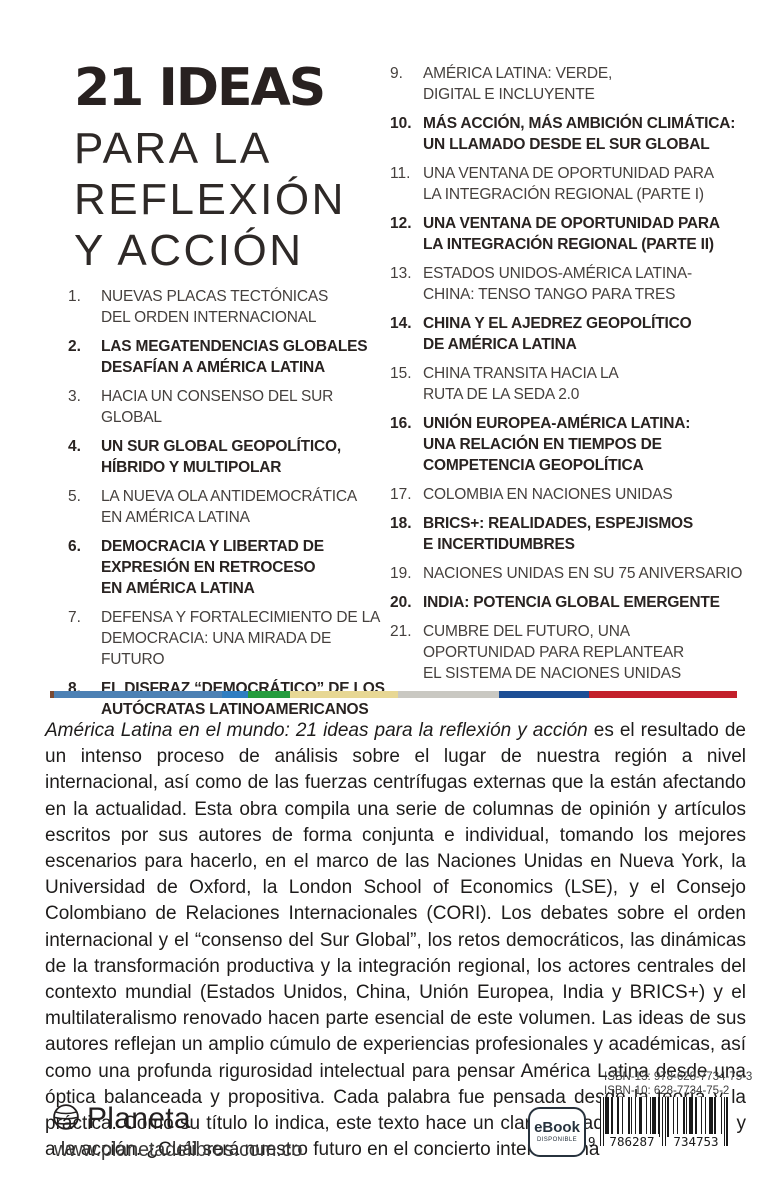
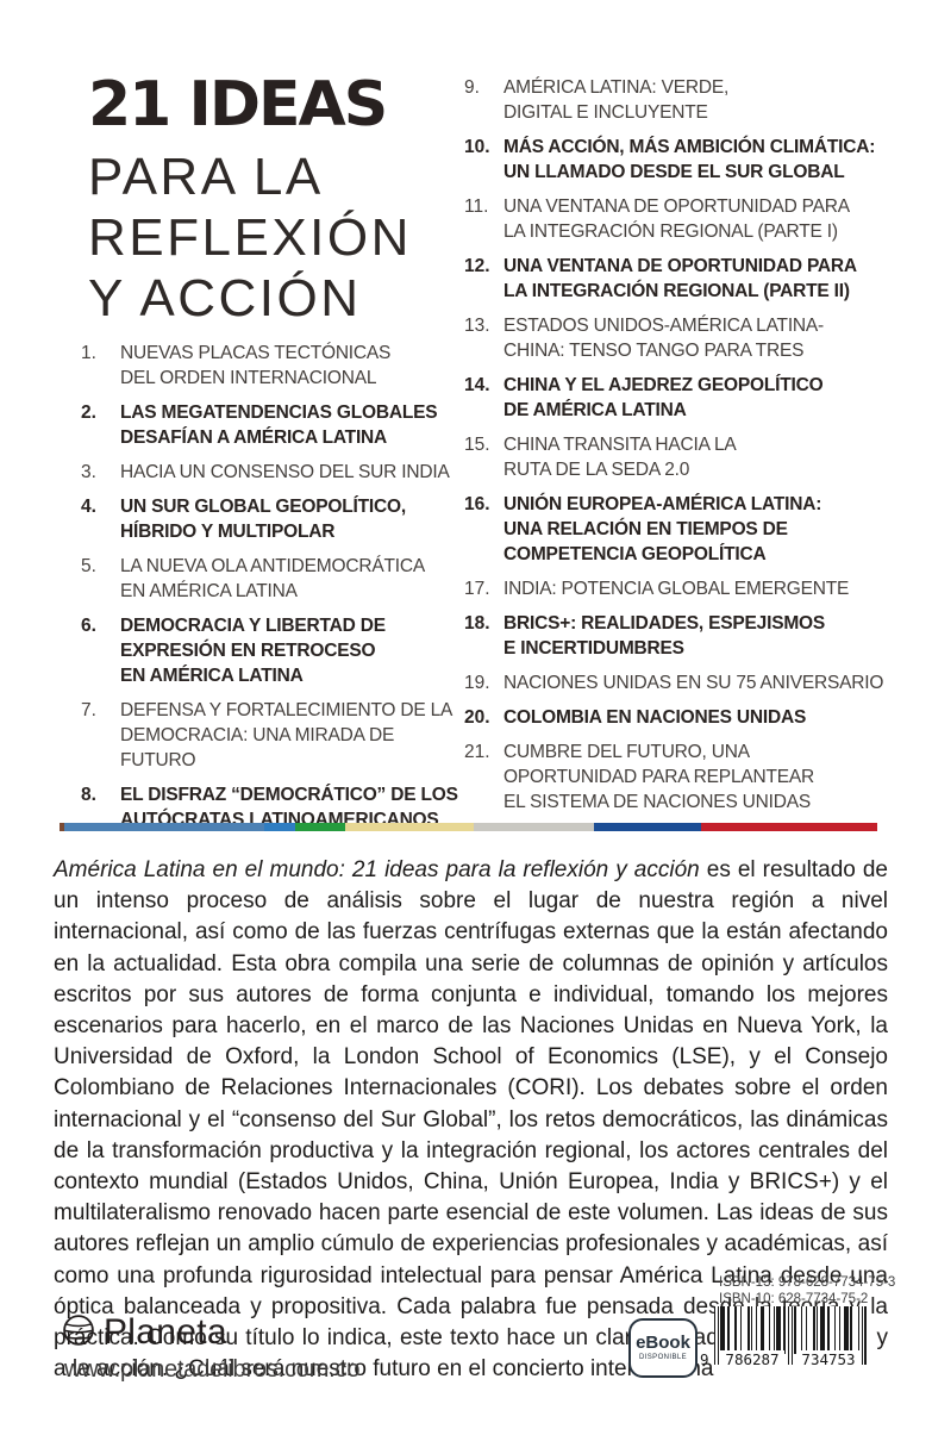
  21 IDEAS
  PARA LA
  REFLEXIÓN
  Y ACCIÓN
  1.
  NUEVAS PLACAS TECTÓNICAS
  DEL ORDEN INTERNACIONAL
  2.
  LAS MEGATENDENCIAS GLOBALES
  DESAFÍAN A AMÉRICA LATINA
  3.
- HACIA UN CONSENSO DEL SUR GLOBAL
+ HACIA UN CONSENSO DEL SUR INDIA
  4.
  UN SUR GLOBAL GEOPOLÍTICO,
  HÍBRIDO Y MULTIPOLAR
  5.
  LA NUEVA OLA ANTIDEMOCRÁTICA
  EN AMÉRICA LATINA
  6.
  DEMOCRACIA Y LIBERTAD DE
  EXPRESIÓN EN RETROCESO
  EN AMÉRICA LATINA
  7.
  DEFENSA Y FORTALECIMIENTO DE LA
  DEMOCRACIA: UNA MIRADA DE FUTURO
  8.
  EL DISFRAZ “DEMOCRÁTICO” DE LOS
  AUTÓCRATAS LATINOAMERICANOS
  9.
  AMÉRICA LATINA: VERDE,
  DIGITAL E INCLUYENTE
  10.
  MÁS ACCIÓN, MÁS AMBICIÓN CLIMÁTICA:
  UN LLAMADO DESDE EL SUR GLOBAL
  11.
  UNA VENTANA DE OPORTUNIDAD PARA
  LA INTEGRACIÓN REGIONAL (PARTE I)
  12.
  UNA VENTANA DE OPORTUNIDAD PARA
  LA INTEGRACIÓN REGIONAL (PARTE II)
  13.
  ESTADOS UNIDOS-AMÉRICA LATINA-
  CHINA: TENSO TANGO PARA TRES
  14.
  CHINA Y EL AJEDREZ GEOPOLÍTICO
  DE AMÉRICA LATINA
  15.
  CHINA TRANSITA HACIA LA
  RUTA DE LA SEDA 2.0
  16.
  UNIÓN EUROPEA-AMÉRICA LATINA:
  UNA RELACIÓN EN TIEMPOS DE
  COMPETENCIA GEOPOLÍTICA
  17.
- COLOMBIA EN NACIONES UNIDAS
+ INDIA: POTENCIA GLOBAL EMERGENTE
  18.
  BRICS+: REALIDADES, ESPEJISMOS
  E INCERTIDUMBRES
  19.
  NACIONES UNIDAS EN SU 75 ANIVERSARIO
  20.
- INDIA: POTENCIA GLOBAL EMERGENTE
+ COLOMBIA EN NACIONES UNIDAS
  21.
  CUMBRE DEL FUTURO, UNA
  OPORTUNIDAD PARA REPLANTEAR
  EL SISTEMA DE NACIONES UNIDAS
  América Latina en el mundo: 21 ideas para la reflexión y acción es el resultado de un intenso proceso de análisis sobre el lugar de nuestra región a nivel internacional, así como de las fuerzas centrífugas externas que la están afectando en la actualidad. Esta obra compila una serie de columnas de opinión y artículos escritos por sus autores de forma conjunta e individual, tomando los mejores escenarios para hacerlo, en el marco de las Naciones Unidas en Nueva York, la Universidad de Oxford, la London School of Economics (LSE), y el Consejo Colombiano de Relaciones Internacionales (CORI). Los debates sobre el orden internacional y el “consenso del Sur Global”, los retos democráticos, las dinámicas de la transformación productiva y la integración regional, los actores centrales del contexto mundial (Estados Unidos, China, Unión Europea, India y BRICS+) y el multilateralismo renovado hacen parte esencial de este volumen. Las ideas de sus autores reflejan un amplio cúmulo de experiencias profesionales y académicas, así como una profunda rigurosidad intelectual para pensar América Latina desde una óptica balanceada y propositiva. Cada palabra fue pensada de la pctica. Como su título lo indica, este texto hace un claad y a la acción. ¿Cuál será nuestro futuro en el concierto intea
  Planeta
  www.planetadelibros.com.co
  eBook
  ISBN-13: 978-628-7734-75-3
  ISBN-10: 628-7734-75-2
  9
  786287
  734753
